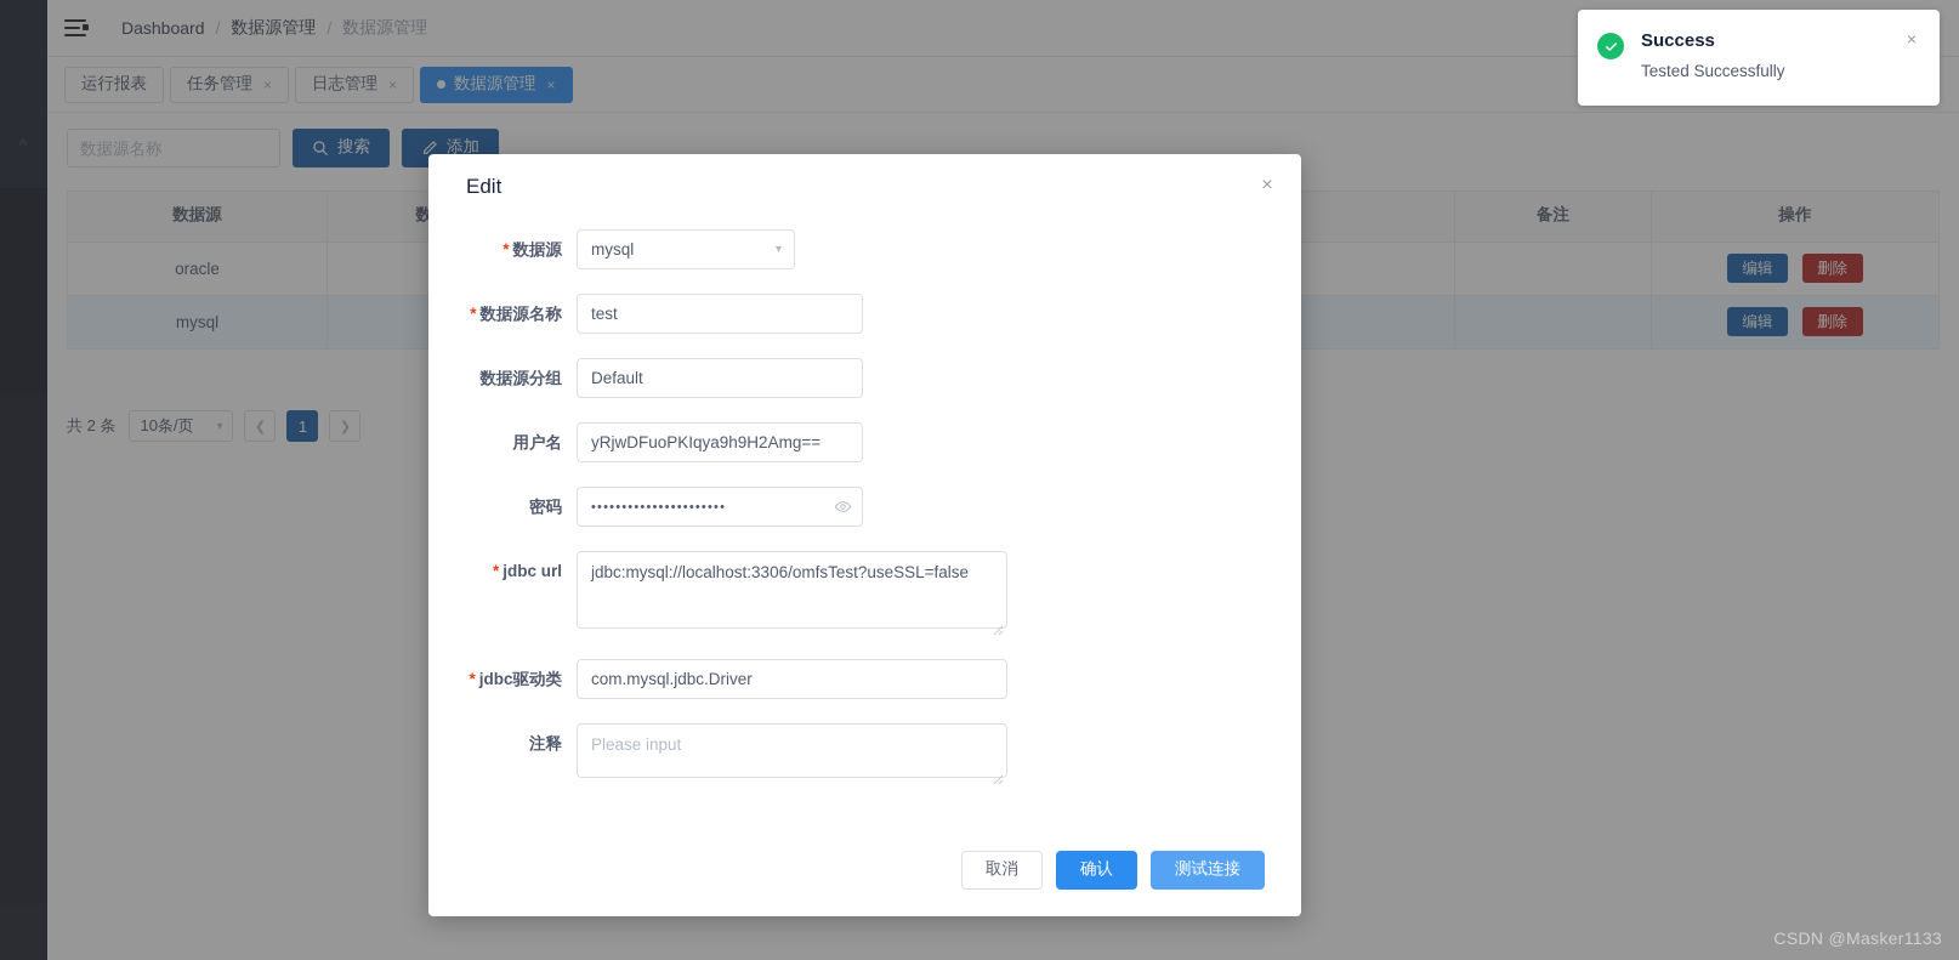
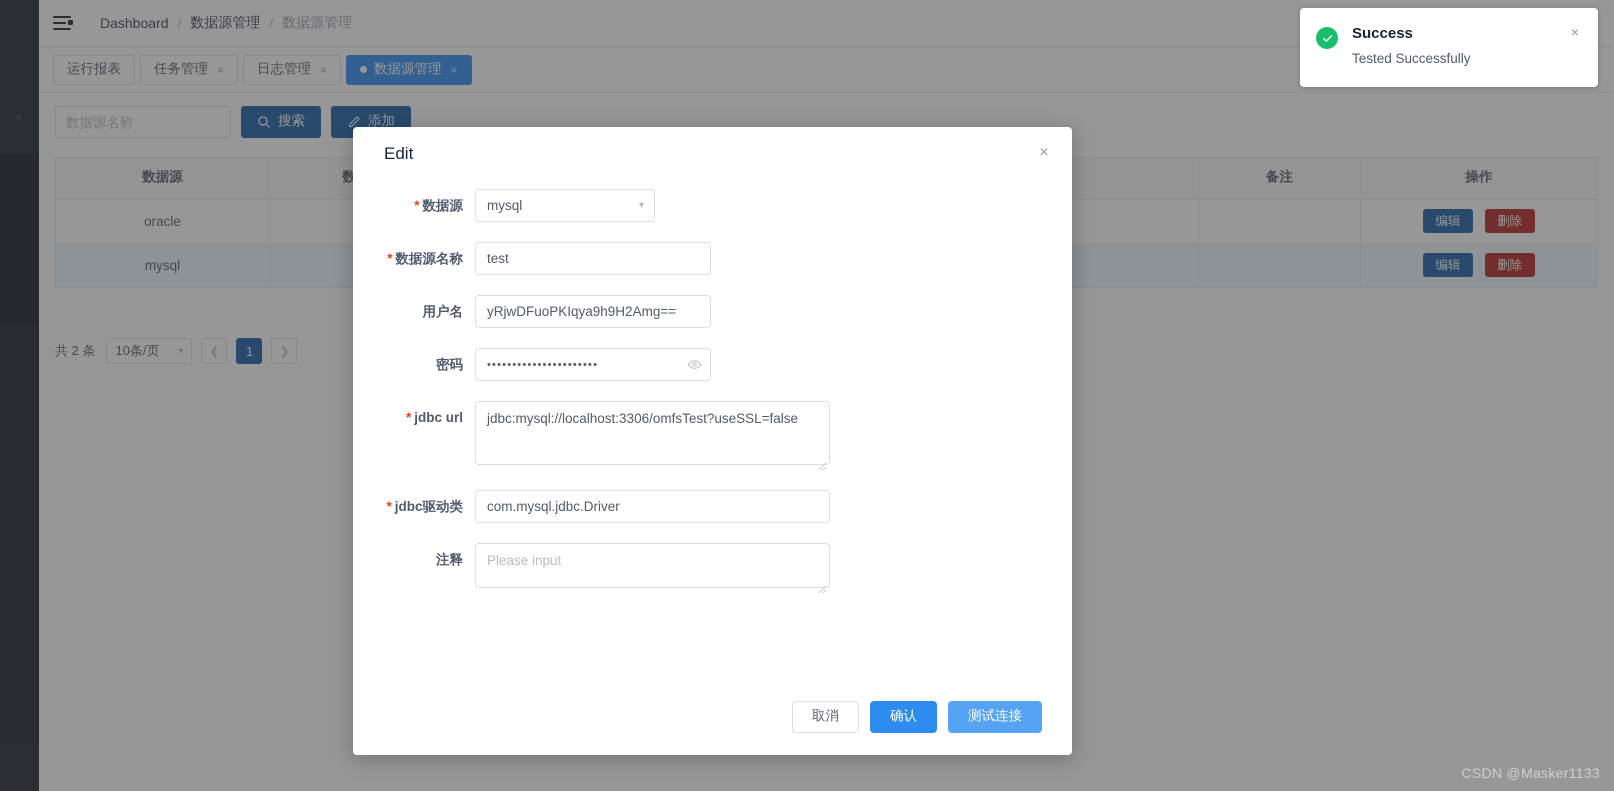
  Dashboard
  /
  数据源管理
  /
  数据源管理
  运行报表
  任务管理
  ×
  日志管理
  ×
  数据源管理
  ×
  数据源名称
  搜索
  添加
  共 2 条
  10条/页
  ▾
  ❮
  1
  ❯
  Edit
  ×
  * 数据源
  mysql
  ▾
  * 数据源名称
  test
- 数据源分组
- Default
  用户名
  yRjwDFuoPKIqya9h9H2Amg==
  密码
  ••••••••••••••••••••••
  * jdbc url
  jdbc:mysql://localhost:3306/omfsTest?useSSL=false
  * jdbc驱动类
  com.mysql.jdbc.Driver
  注释
  Please input
  取消
  确认
  测试连接
  Success
  Tested Successfully
  ×
  CSDN @Masker1133
